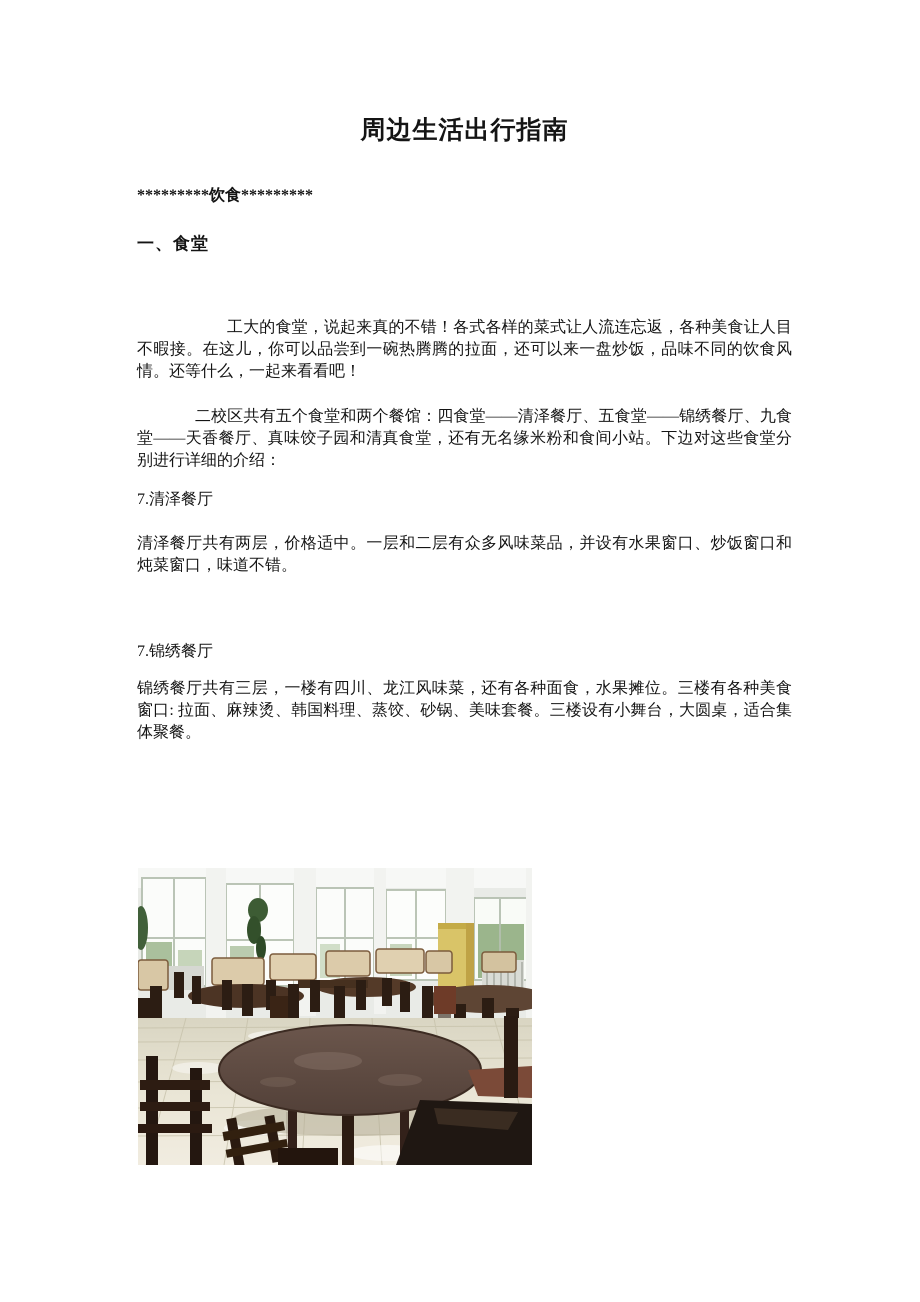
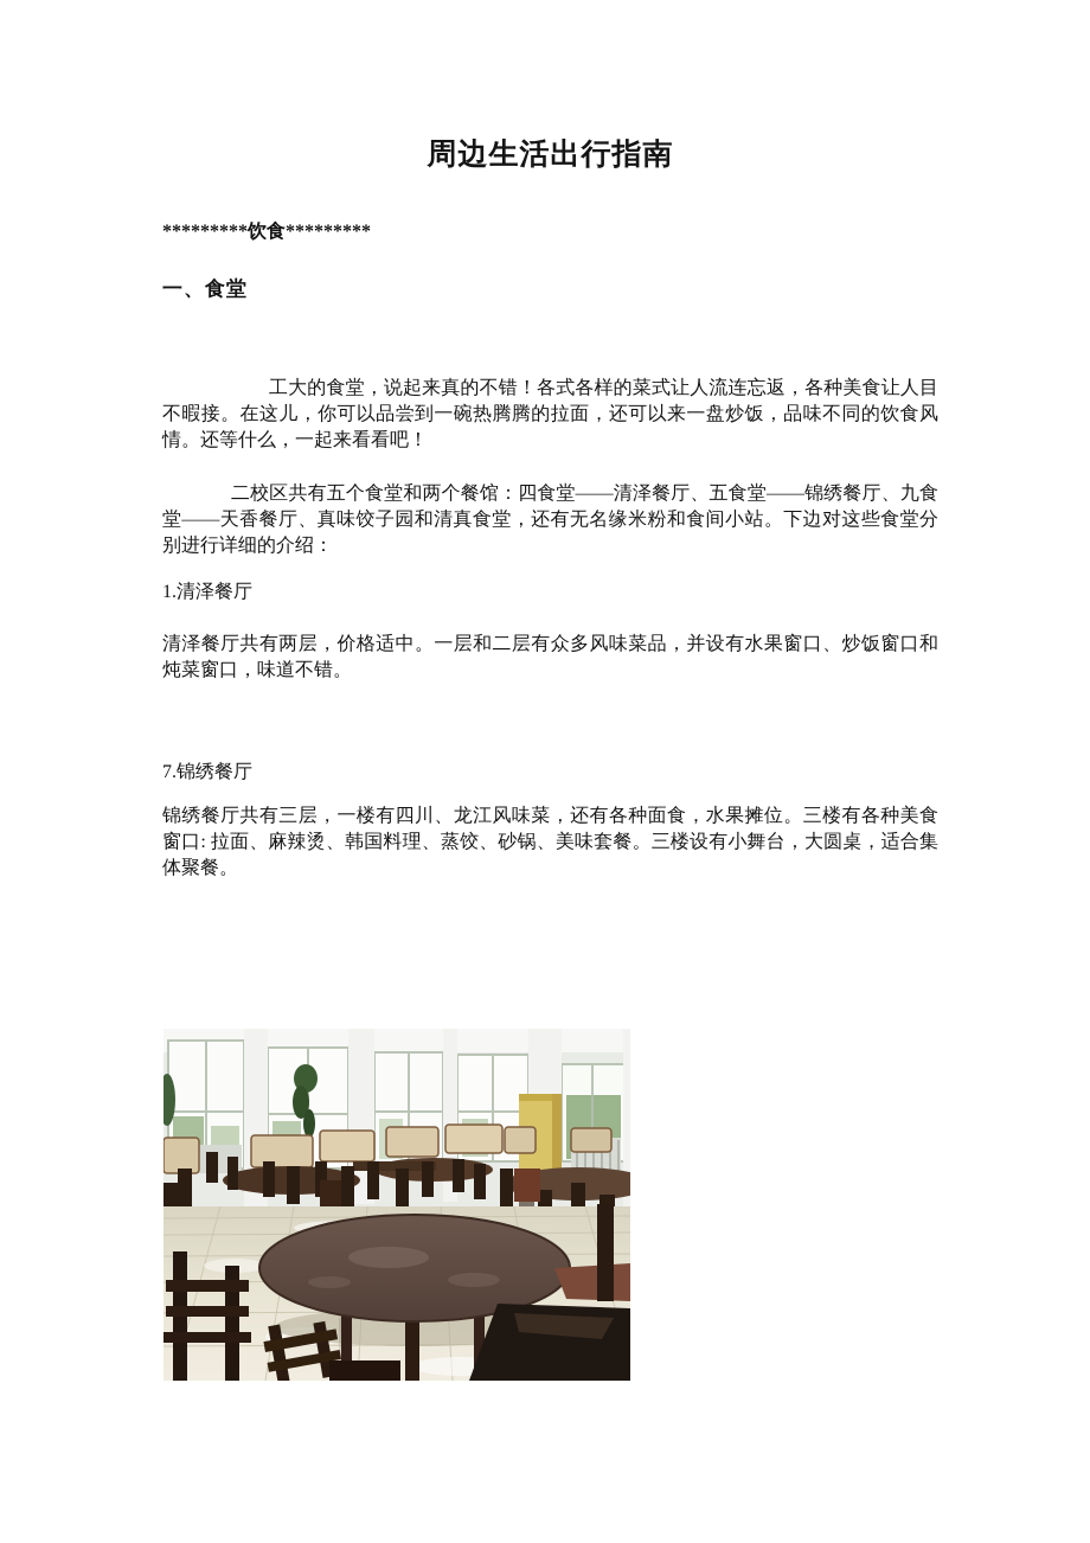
  周边生活出行指南
  *********饮食*********
  一、食堂
  工大的食堂，说起来真的不错！各式各样的菜式让人流连忘返，各种美食让人目不暇接。在这儿，你可以品尝到一碗热腾腾的拉面，还可以来一盘炒饭，品味不同的饮食风情。还等什么，一起来看看吧！
  二校区共有五个食堂和两个餐馆：四食堂——清泽餐厅、五食堂——锦绣餐厅、九食堂——天香餐厅、真味饺子园和清真食堂，还有无名缘米粉和食间小站。下边对这些食堂分别进行详细的介绍：
- 7.清泽餐厅
+ 1.清泽餐厅
  清泽餐厅共有两层，价格适中。一层和二层有众多风味菜品，并设有水果窗口、炒饭窗口和炖菜窗口，味道不错。
  7.锦绣餐厅
  锦绣餐厅共有三层，一楼有四川、龙江风味菜，还有各种面食，水果摊位。三楼有各种美食窗口: 拉面、麻辣烫、韩国料理、蒸饺、砂锅、美味套餐。三楼设有小舞台，大圆桌，适合集体聚餐。
